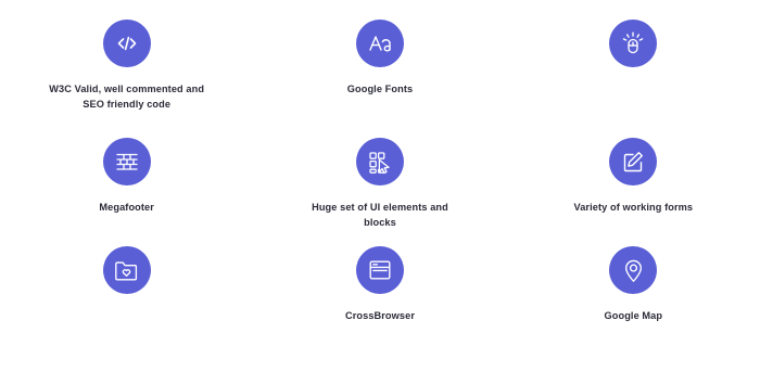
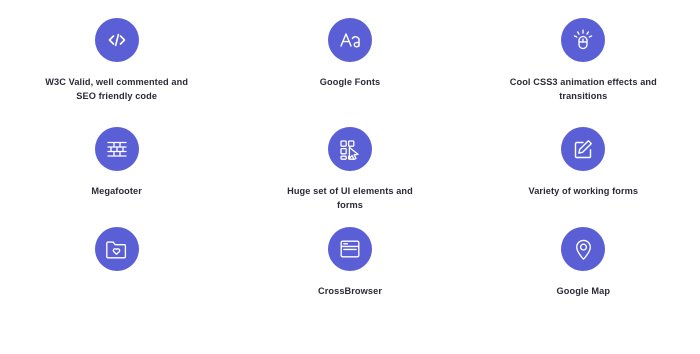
  W3C Valid, well commented and SEO friendly code
  Google Fonts
+ Cool CSS3 animation effects and transitions
  Megafooter
- Huge set of UI elements and blocks
+ Huge set of UI elements and forms
  Variety of working forms
  CrossBrowser
  Google Map
